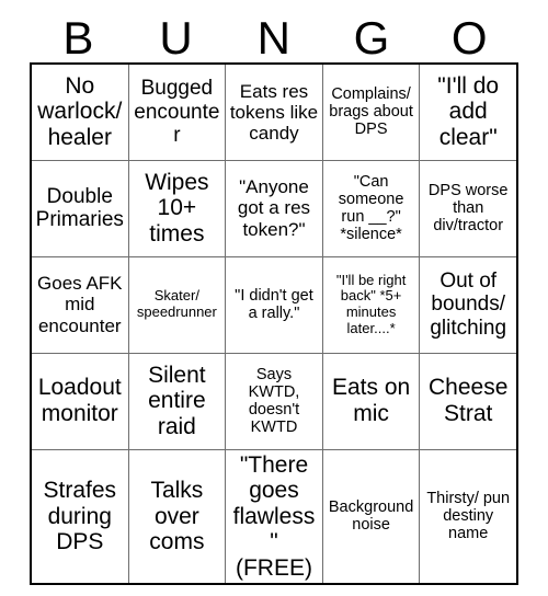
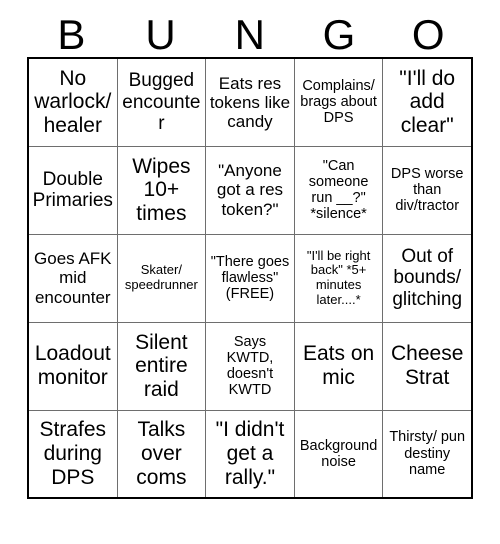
  B
  U
  N
  G
  O
  No warlock/ healer	Bugged encounter	Eats res tokens like candy	Complains/ brags about DPS	"I'll do add clear"
  Double Primaries	Wipes 10+ times	"Anyone got a res token?"	"Can someone run __?" *silence*	DPS worse than div/tractor
- Goes AFK mid encounter	Skater/ speedrunner	"I didn't get a rally."	"I'll be right back" *5+ minutes later....*	Out of bounds/ glitching
+ Goes AFK mid encounter	Skater/ speedrunner	"There goes flawless" (FREE)	"I'll be right back" *5+ minutes later....*	Out of bounds/ glitching
  Loadout monitor	Silent entire raid	Says KWTD, doesn't KWTD	Eats on mic	Cheese Strat
- Strafes during DPS	Talks over coms	"There goes flawless" (FREE)	Background noise	Thirsty/ pun destiny name
+ Strafes during DPS	Talks over coms	"I didn't get a rally."	Background noise	Thirsty/ pun destiny name
